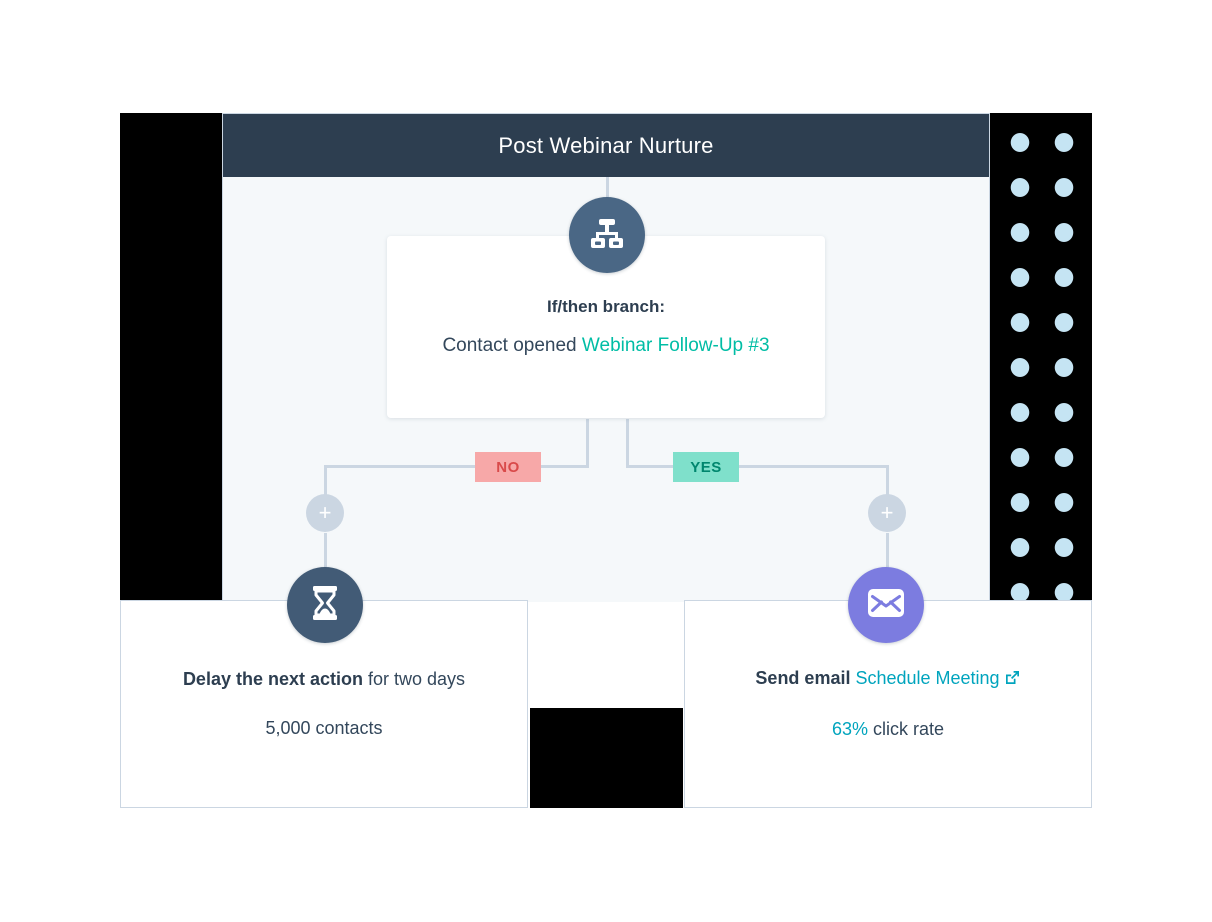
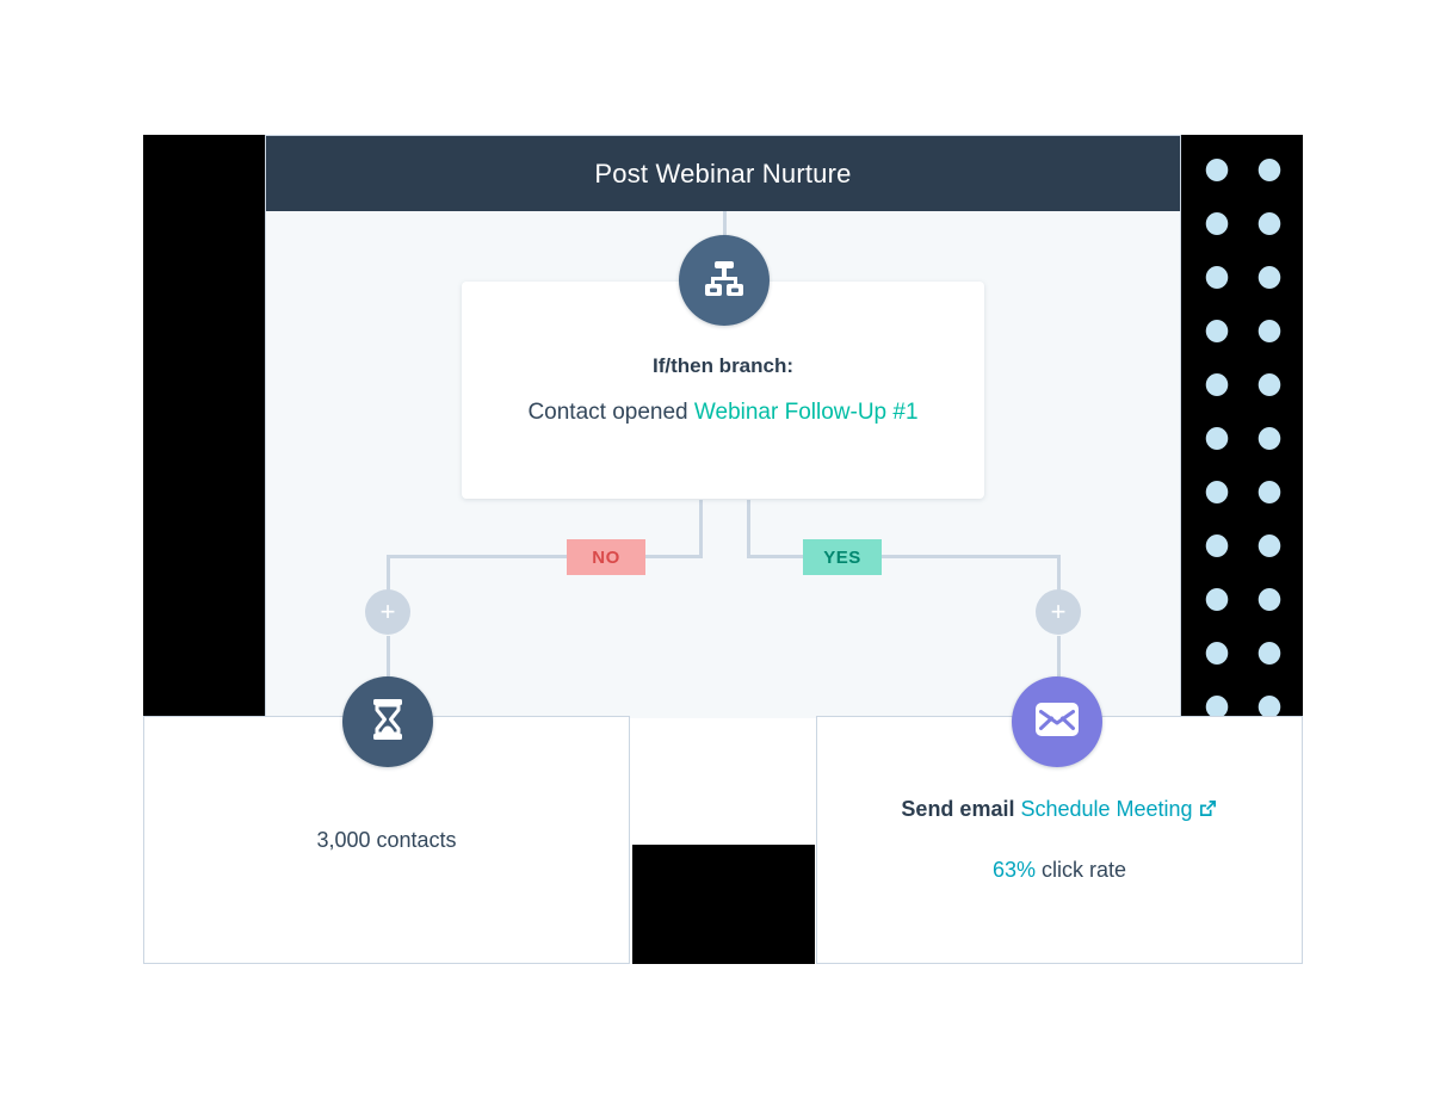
  Post Webinar Nurture
  If/then branch:
- Contact opened Webinar Follow-Up #3
+ Contact opened Webinar Follow-Up #1
  +
  +
  NO
  YES
- Delay the next action for two days
- 5,000 contacts
+ 3,000 contacts
  Send email Schedule Meeting
  63% click rate
